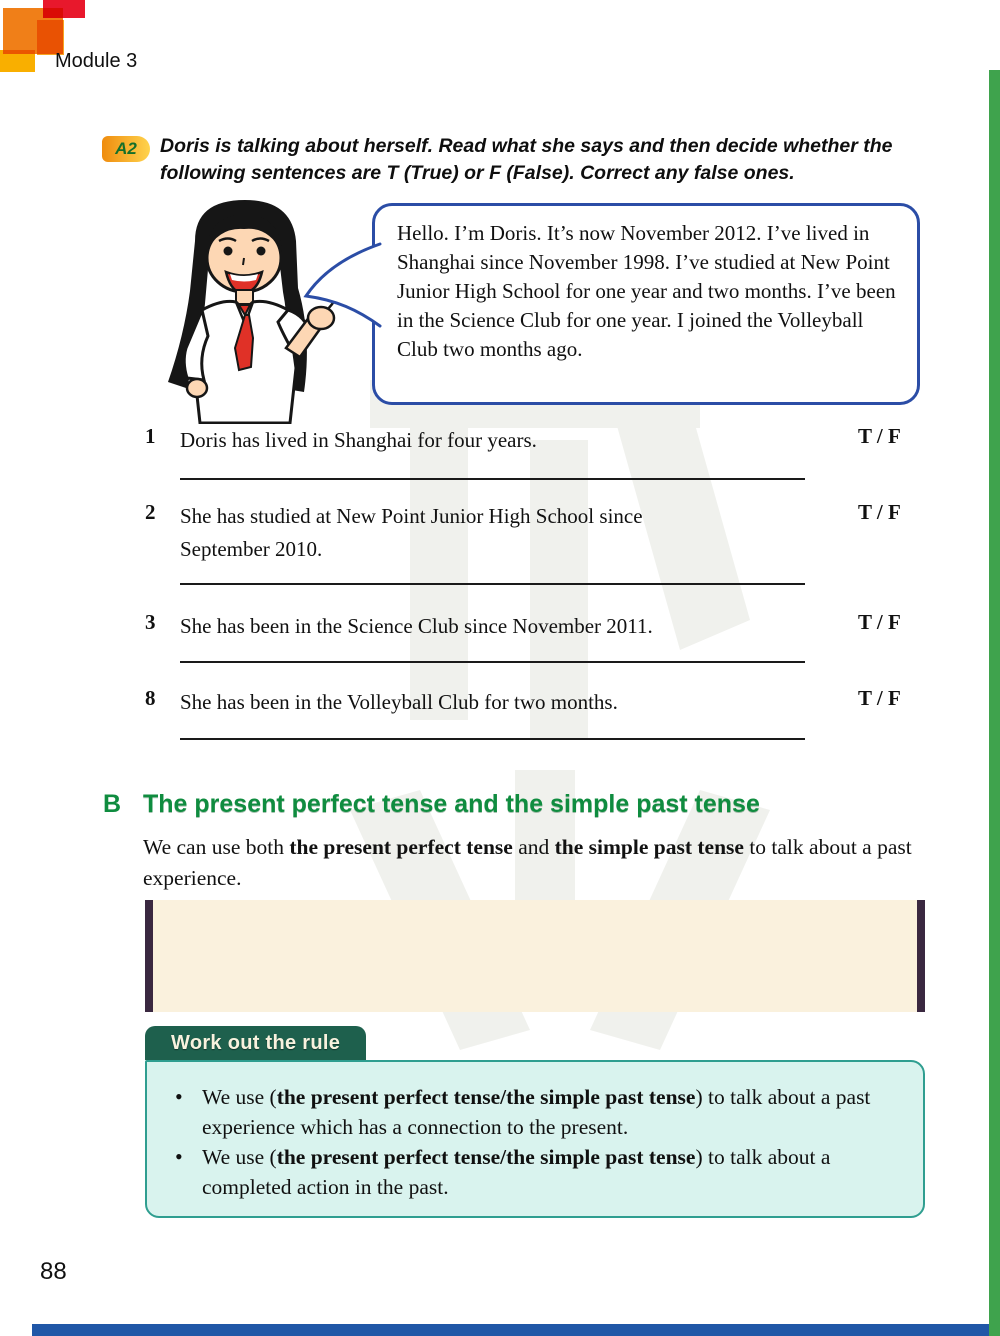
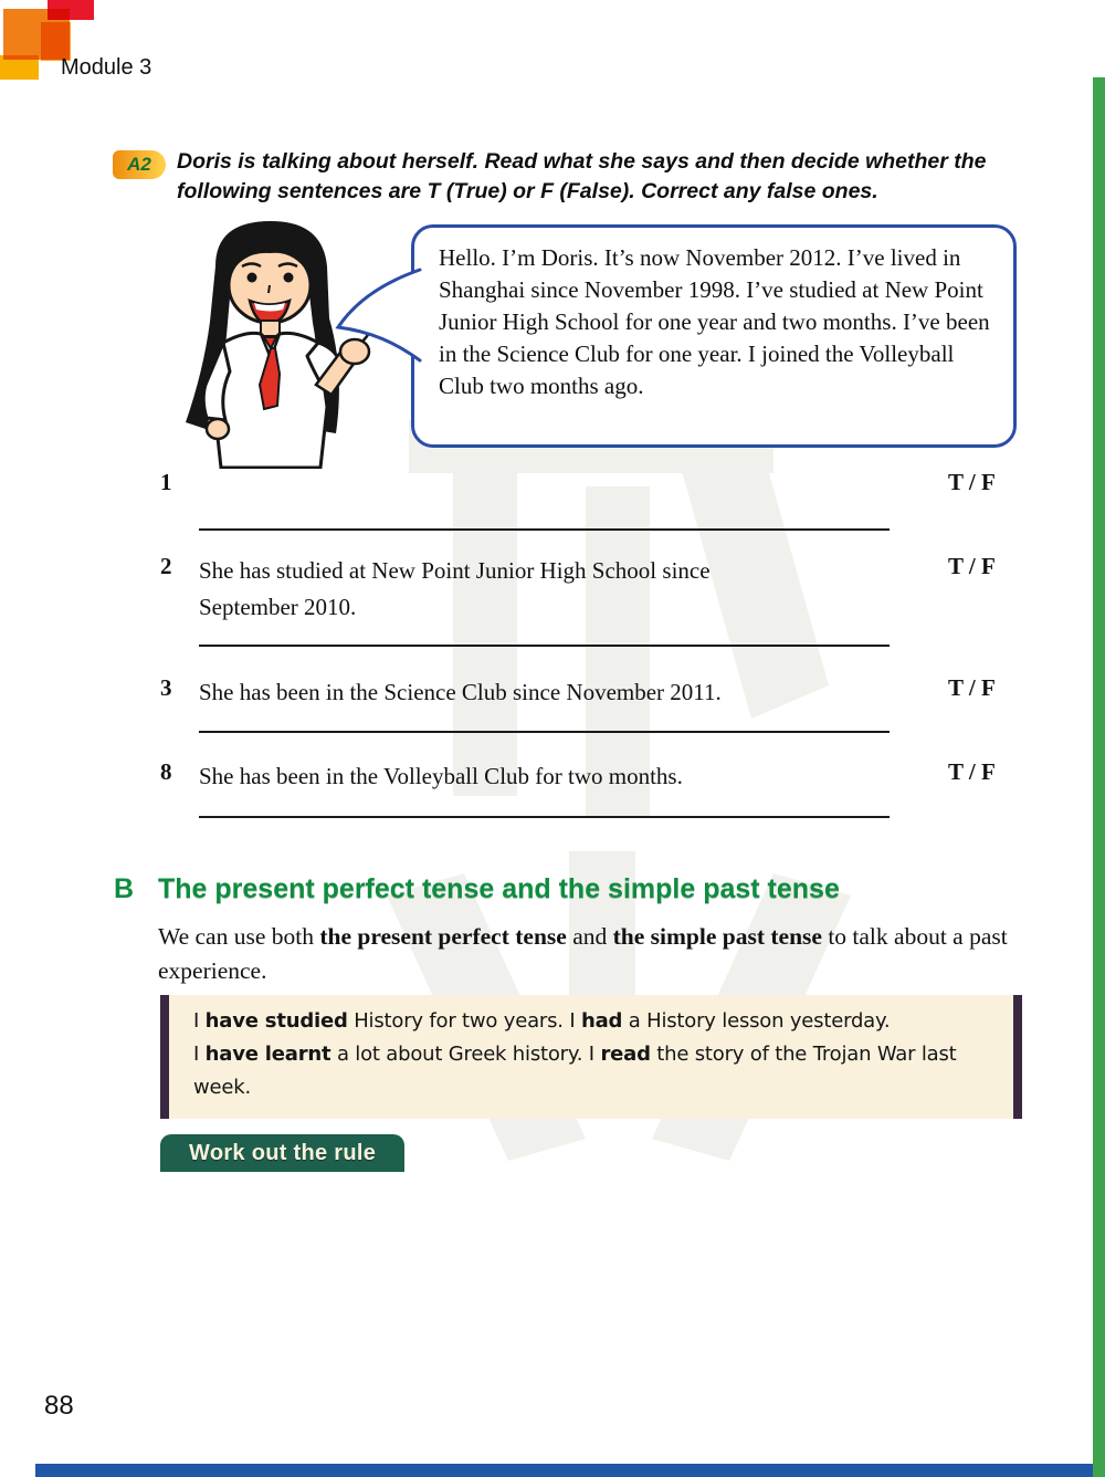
  Module 3
  A2
  Doris is talking about herself. Read what she says and then decide whether the following sentences are T (True) or F (False). Correct any false ones.
  Hello. I’m Doris. It’s now November 2012. I’ve lived in Shanghai since November 1998. I’ve studied at New Point Junior High School for one year and two months. I’ve been in the Science Club for one year. I joined the Volleyball Club two months ago.
  1
- Doris has lived in Shanghai for four years.
  T / F
  2
  She has studied at New Point Junior High School since September 2010.
  T / F
  3
  She has been in the Science Club since November 2011.
  T / F
  8
  She has been in the Volleyball Club for two months.
  T / F
  B
  The present perfect tense and the simple past tense
  We can use both the present perfect tense and the simple past tense to talk about a past experience.
+ I have studied History for two years. I had a History lesson yesterday.
+ I have learnt a lot about Greek history. I read the story of the Trojan War last week.
  Work out the rule
- We use (the present perfect tense/the simple past tense) to talk about a past experience which has a connection to the present.
- We use (the present perfect tense/the simple past tense) to talk about a completed action in the past.
  88
